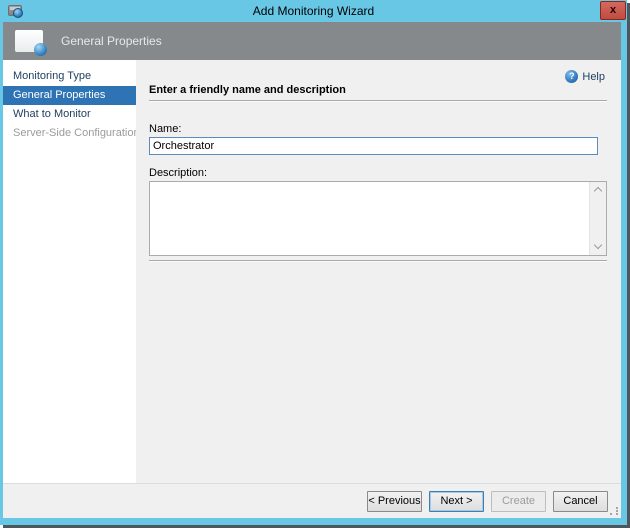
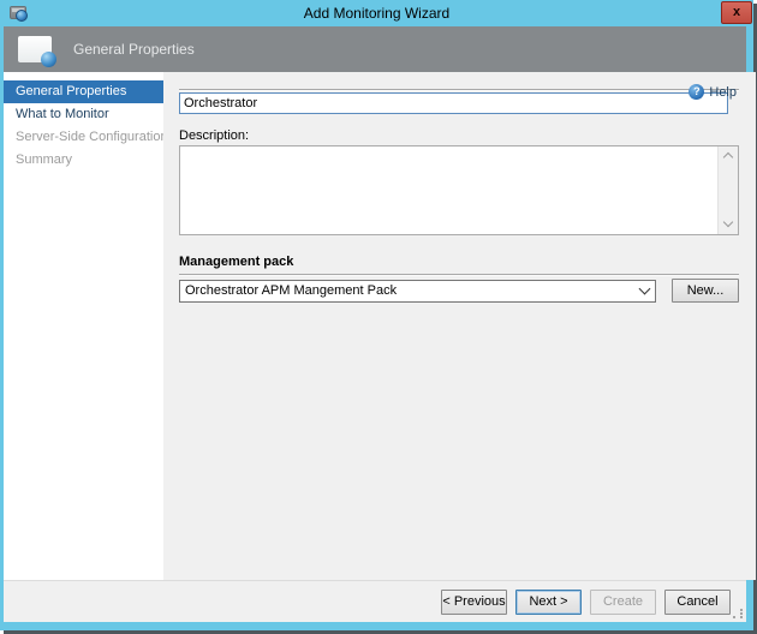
  Add Monitoring Wizard
  x
  General Properties
- Monitoring Type
  General Properties
  What to Monitor
  Server-Side Configuratio
+ Summary
  ?
  Help
- Enter a friendly name and description
- Name:
  Orchestrator
  Description:
+ Management pack
+ Orchestrator APM Mangement Pack
+ New...
  < Previous
  Next >
  Create
  Cancel
